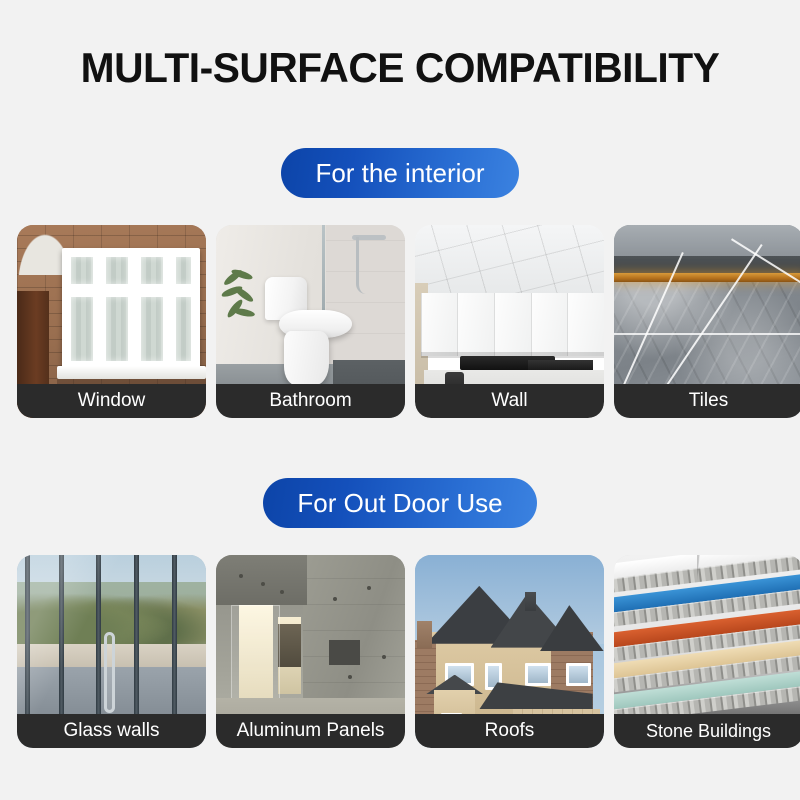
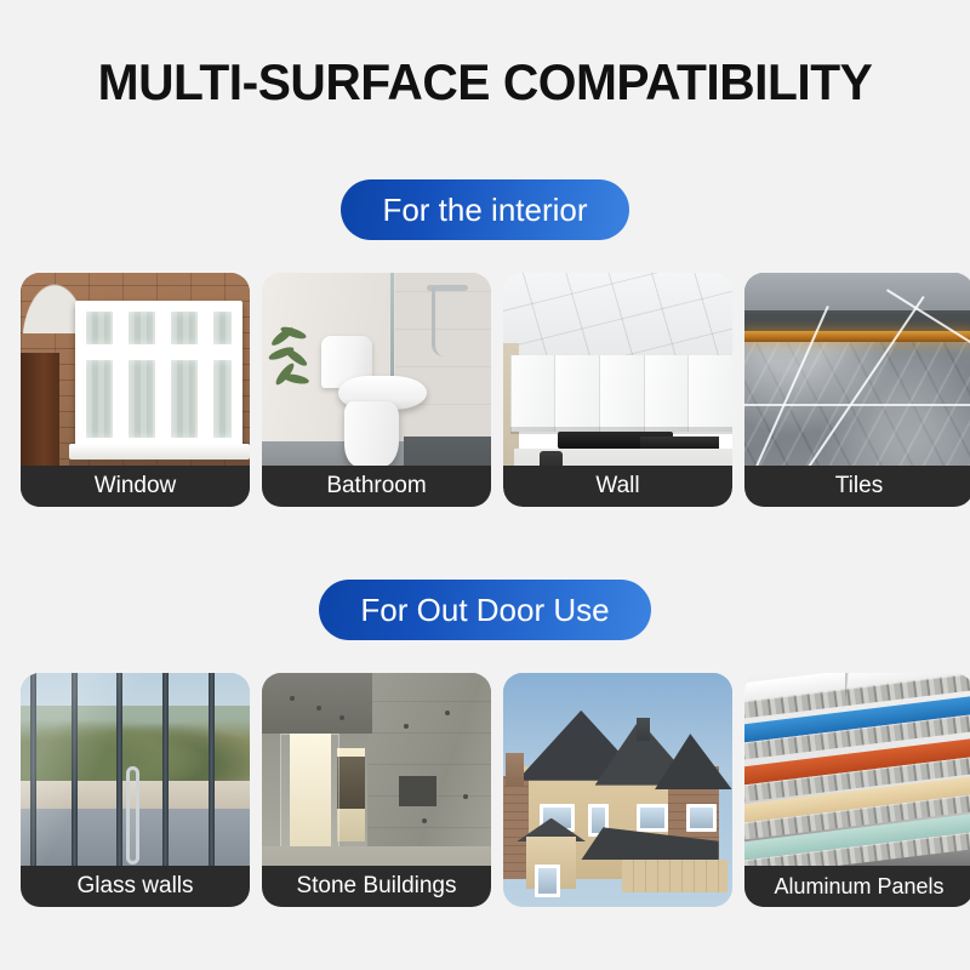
  MULTI-SURFACE COMPATIBILITY
  For the interior
  Window
  Bathroom
  Wall
  Tiles
  For Out Door Use
  Glass walls
- Aluminum Panels
+ Stone Buildings
- Roofs
- Stone Buildings
+ Aluminum Panels
